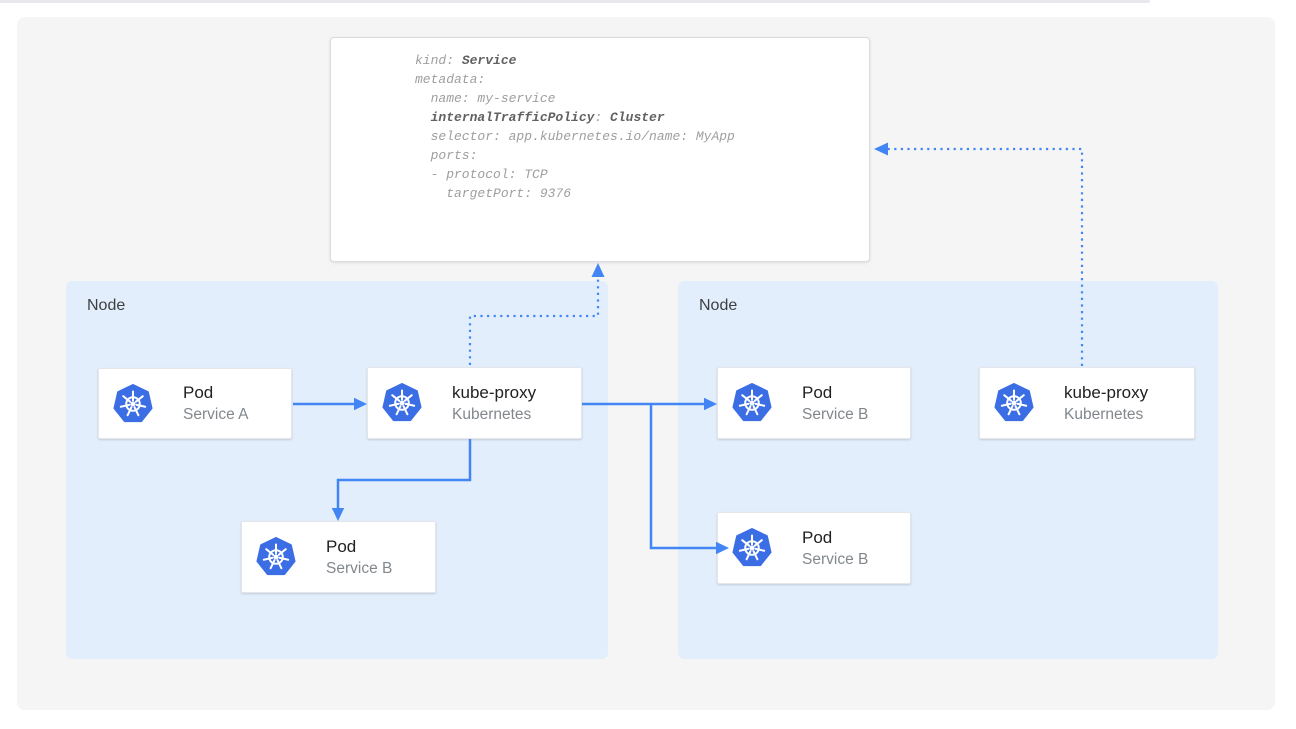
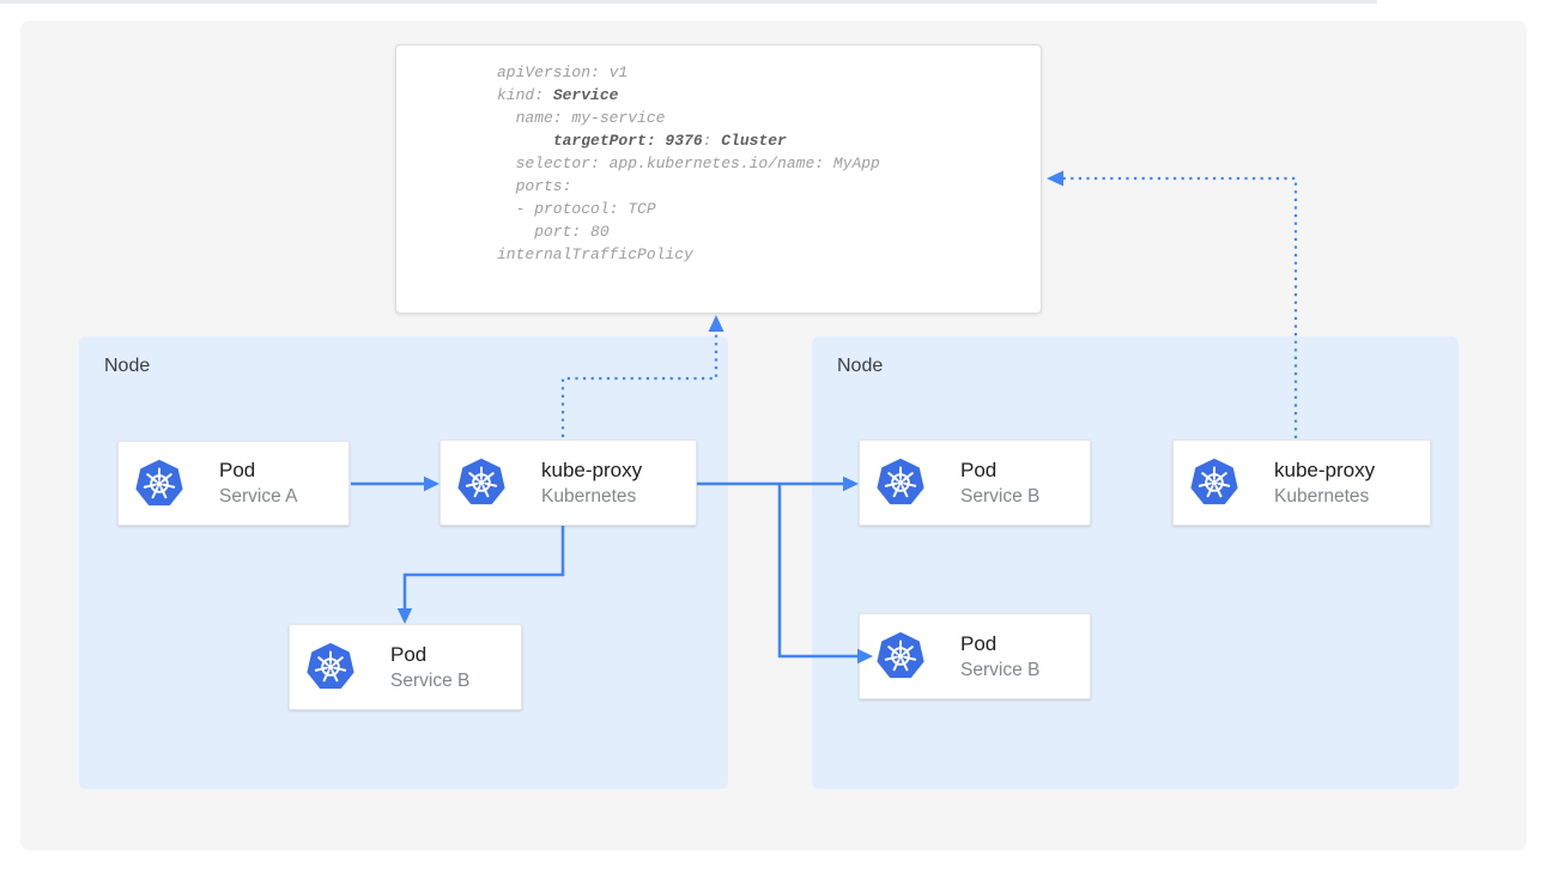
+ apiVersion: v1
  kind: Service
- metadata:
  name: my-service
- internalTrafficPolicy: Cluster
+ targetPort: 9376: Cluster
  selector: app.kubernetes.io/name: MyApp
  ports:
  - protocol: TCP
+ port: 80
- targetPort: 9376
+ internalTrafficPolicy
  Node
  Node
  Pod
  Service A
  kube-proxy
  Kubernetes
  Pod
  Service B
  Pod
  Service B
  Pod
  Service B
  kube-proxy
  Kubernetes
